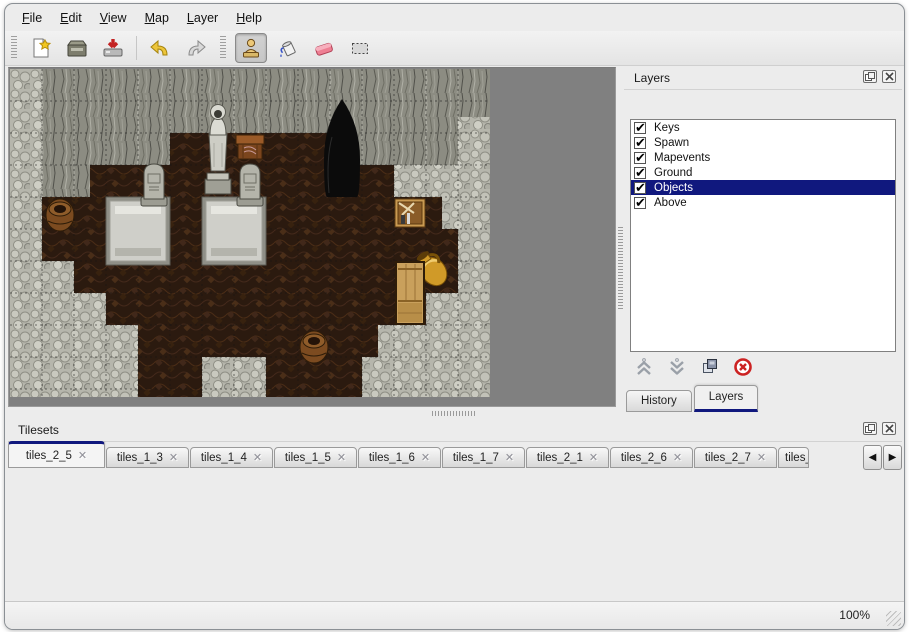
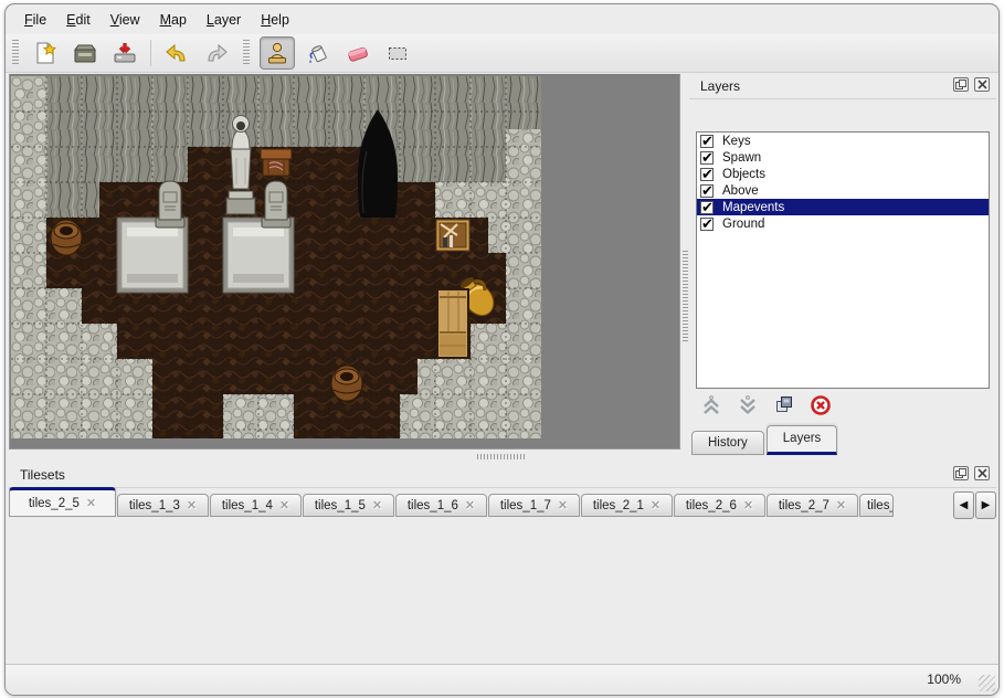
  File
  Edit
  View
  Map
  Layer
  Help
  Layers
  ✔
  Keys
  ✔
  Spawn
  ✔
- Mapevents
+ Objects
  ✔
- Ground
+ Above
  ✔
- Objects
+ Mapevents
  ✔
- Above
+ Ground
  History
  Layers
  Tilesets
  tiles_2_5
  ✕
  tiles_1_3
  ✕
  tiles_1_4
  ✕
  tiles_1_5
  ✕
  tiles_1_6
  ✕
  tiles_1_7
  ✕
  tiles_2_1
  ✕
  tiles_2_6
  ✕
  tiles_2_7
  ✕
  tiles
  ◀
  ▶
  100%
